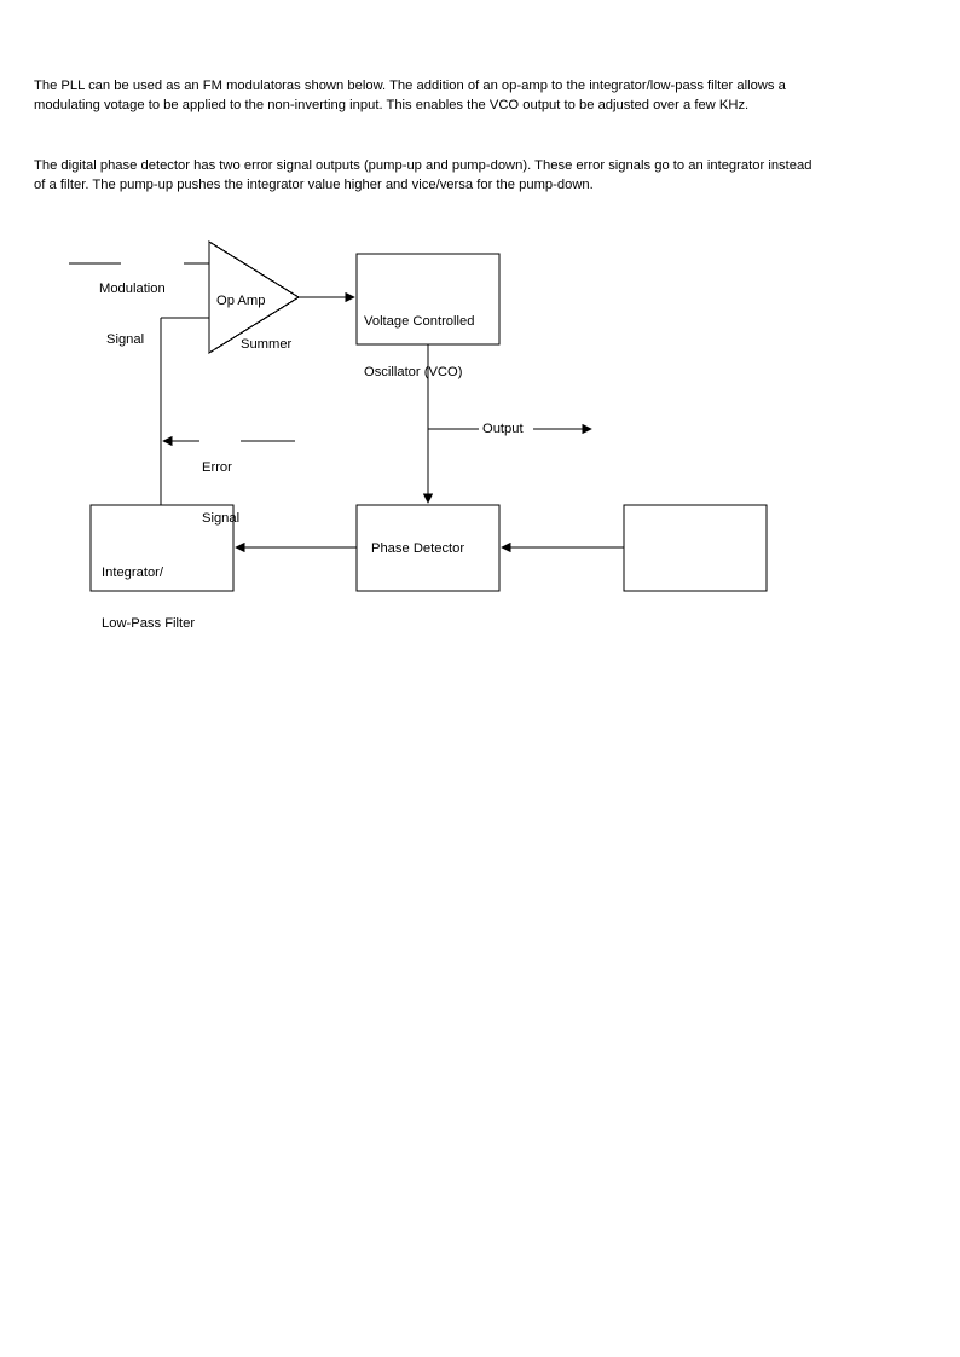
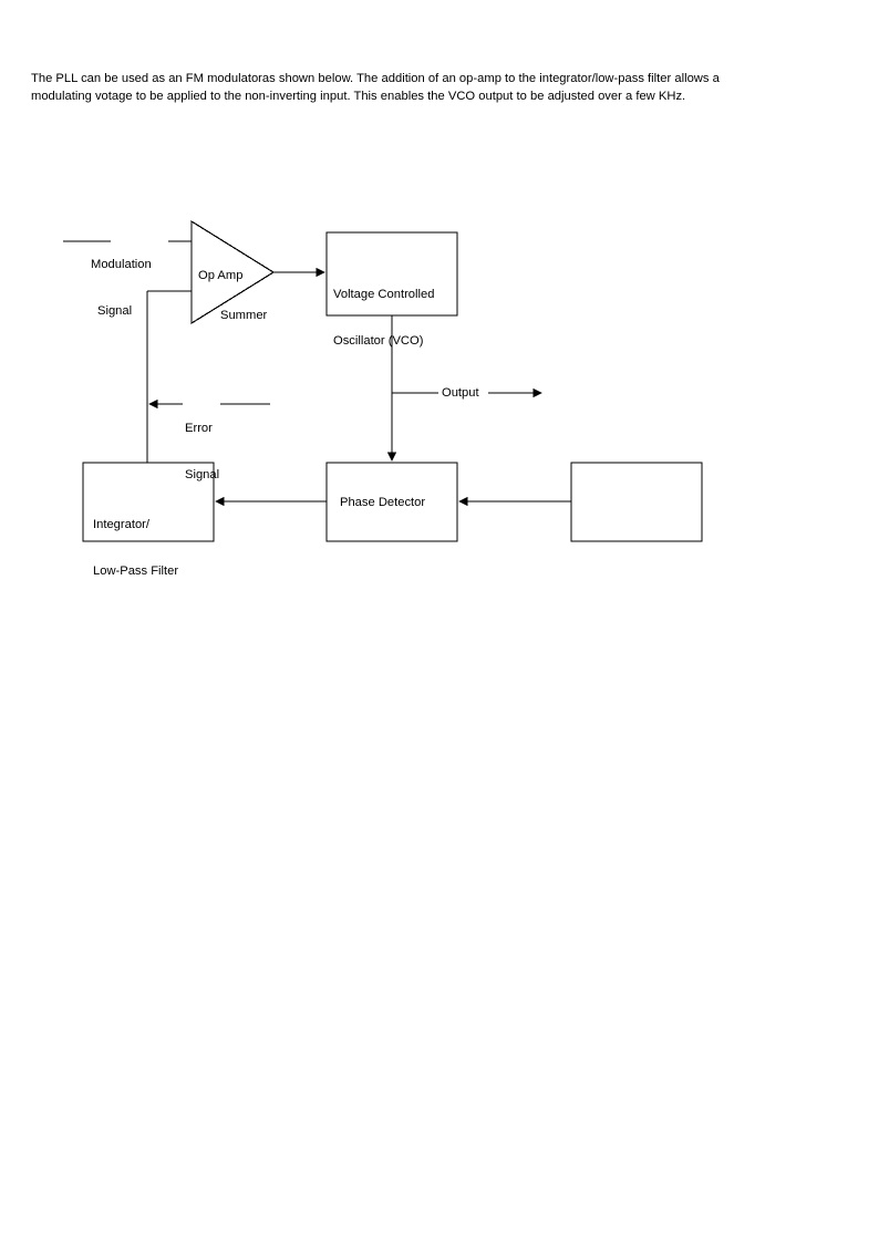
  The PLL can be used as an FM modulatoras shown below. The addition of an op-amp to the integrator/low-pass filter allows a modulating votage to be applied to the non-inverting input. This enables the VCO output to be adjusted over a few KHz.
- The digital phase detector has two error signal outputs (pump-up and pump-down). These error signals go to an integrator instead of a filter. The pump-up pushes the integrator value higher and vice/versa for the pump-down.
  Modulation
  Signal
  Op Amp
  Summer
  Voltage Controlled
  Oscillator (VCO)
  Error
  Signal
  Output
  Integrator/
  Low-Pass Filter
  Phase Detector
